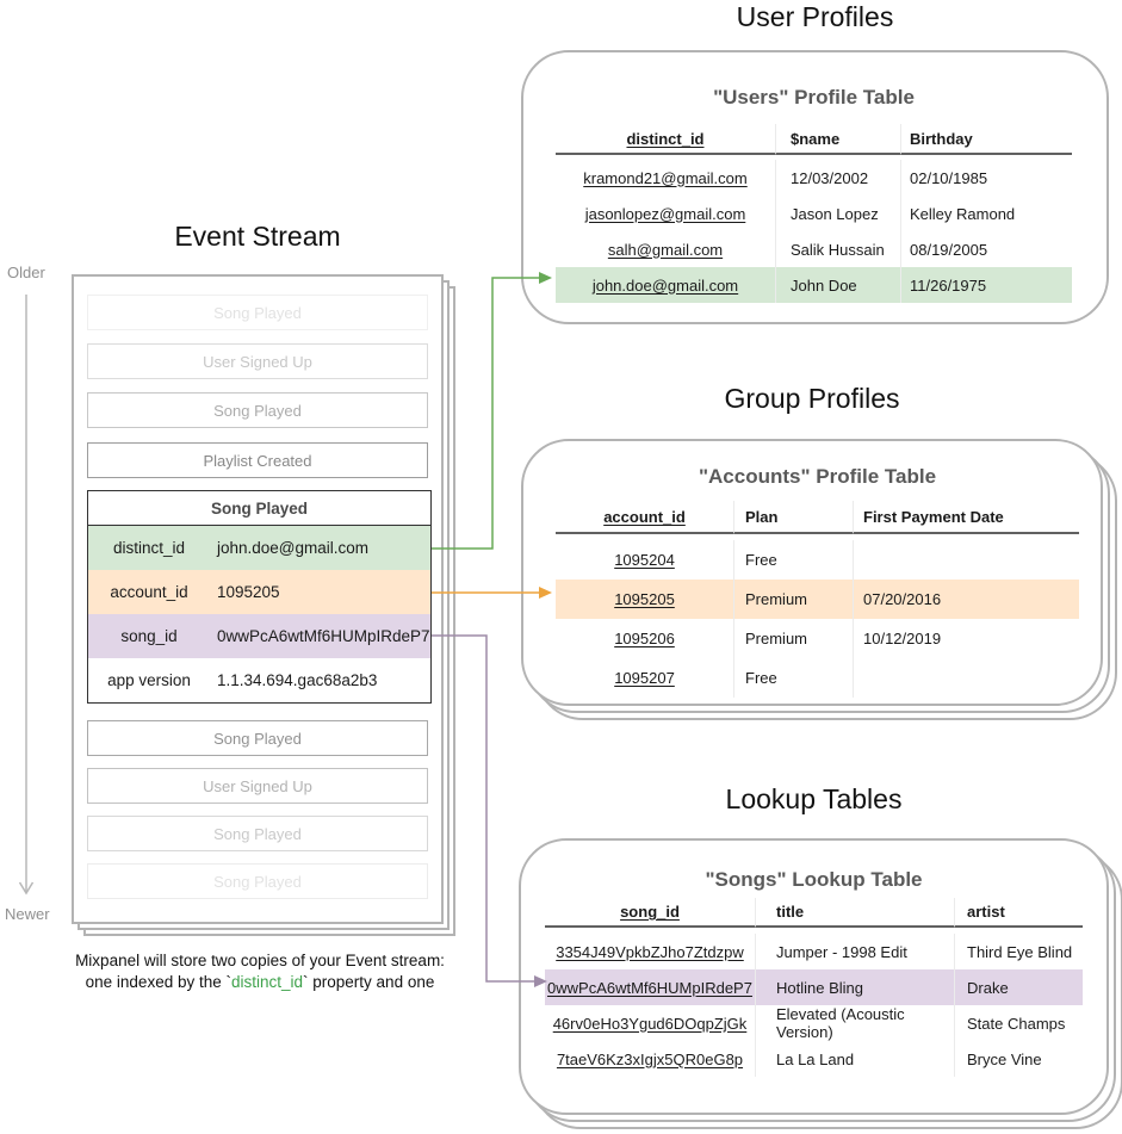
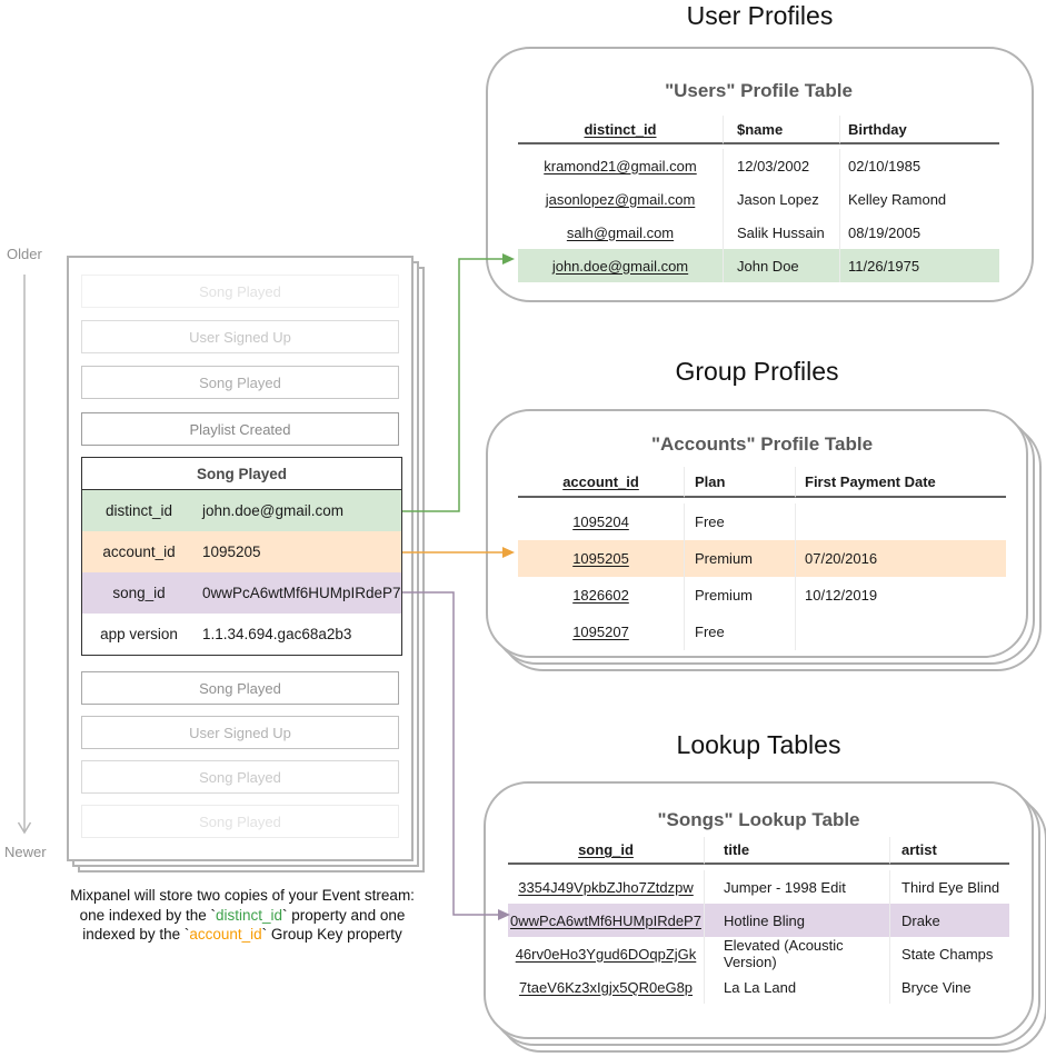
- Event Stream
  Older
  Newer
  Song Played
  User Signed Up
  Song Played
  Playlist Created
  Song Played
  distinct_id
  john.doe@gmail.com
  account_id
  1095205
  song_id
  0wwPcA6wtMf6HUMpIRdeP7
  app version
  1.1.34.694.gac68a2b3
  Song Played
  User Signed Up
  Song Played
  Song Played
  User Profiles
  "Users" Profile Table
  distinct_id
  $name
  Birthday
  kramond21@gmail.com
  12/03/2002
  02/10/1985
  jasonlopez@gmail.com
  Jason Lopez
  Kelley Ramond
  salh@gmail.com
  Salik Hussain
  08/19/2005
  john.doe@gmail.com
  John Doe
  11/26/1975
  Group Profiles
  "Accounts" Profile Table
  account_id
  Plan
  First Payment Date
  1095204
  Free
  1095205
  Premium
  07/20/2016
- 1095206
+ 1826602
  Premium
  10/12/2019
  1095207
  Free
  Lookup Tables
  "Songs" Lookup Table
  song_id
  title
  artist
  3354J49VpkbZJho7Ztdzpw
  Jumper - 1998 Edit
  Third Eye Blind
  0wwPcA6wtMf6HUMpIRdeP7
  Hotline Bling
  Drake
  46rv0eHo3Ygud6DOqpZjGk
  Elevated (Acoustic Version)
  State Champs
  7taeV6Kz3xIgjx5QR0eG8p
  La La Land
  Bryce Vine
  Mixpanel will store two copies of your Event stream:
  one indexed by the `distinct_id` property and one
+ indexed by the `account_id` Group Key property
